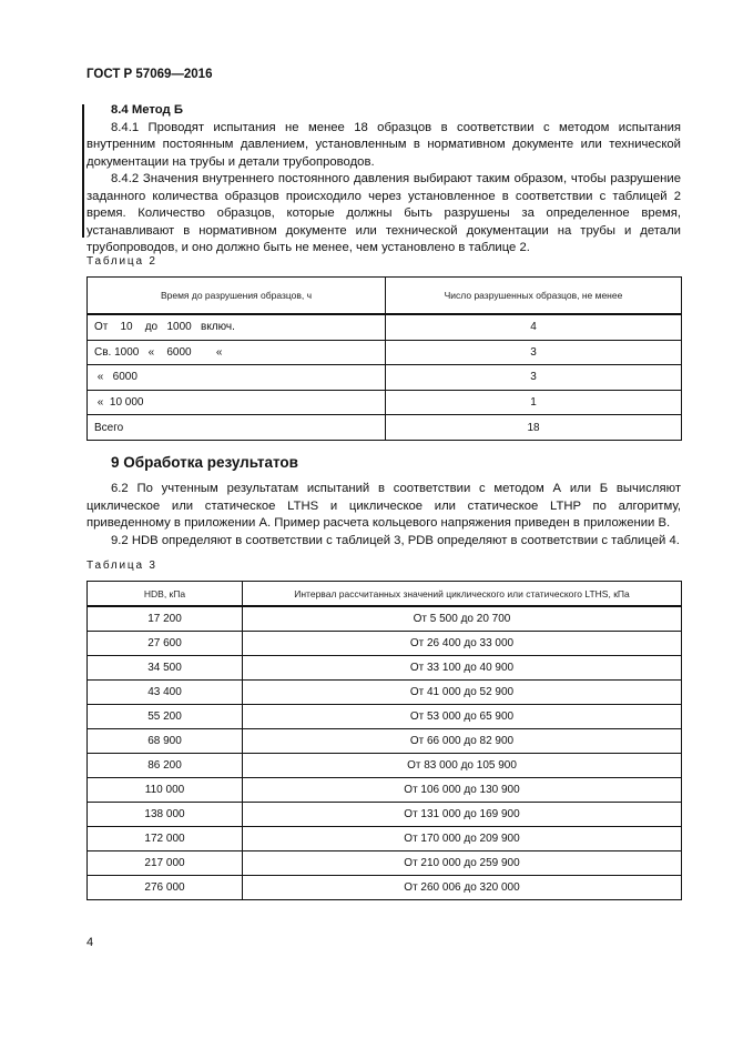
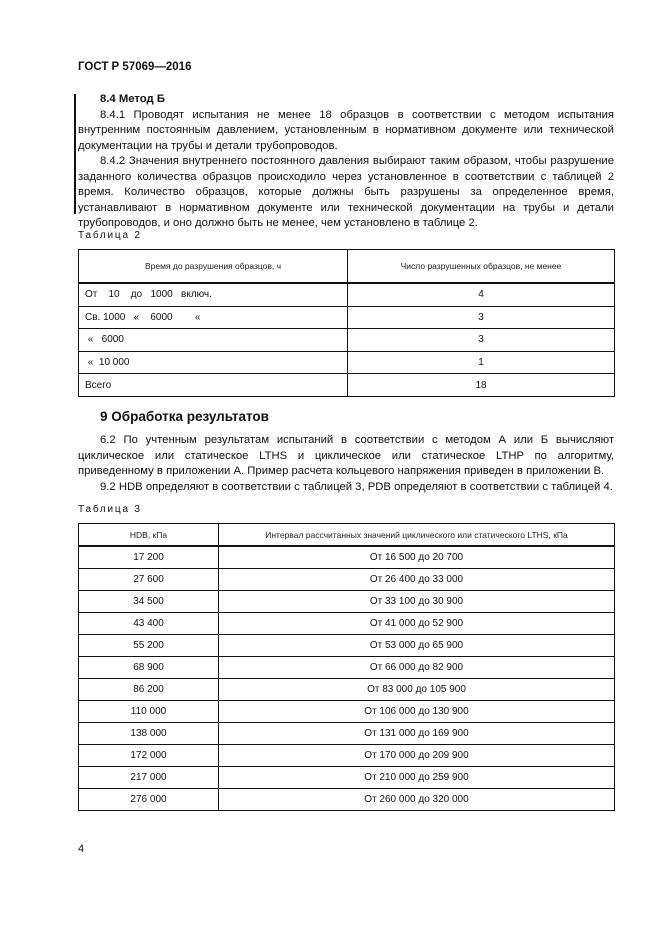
  ГОСТ Р 57069—2016
  8.4 Метод Б
  8.4.1 Проводят испытания не менее 18 образцов в соответствии с методом испытания внутренним постоянным давлением, установленным в нормативном документе или технической документации на трубы и детали трубопроводов.
  8.4.2 Значения внутреннего постоянного давления выбирают таким образом, чтобы разрушение заданного количества образцов происходило через установленное в соответствии с таблицей 2 время. Количество образцов, которые должны быть разрушены за определенное время, устанавливают в нормативном документе или технической документации на трубы и детали трубопроводов, и оно должно быть не менее, чем установлено в таблице 2.
  Таблица 2
  Время до разрушения образцов, ч	Число разрушенных образцов, не менее
  От 10 до 1000 включ.	4
  Св. 1000 « 6000 «	3
  « 6000	3
  « 10 000	1
  Всего	18
  9 Обработка результатов
  6.2 По учтенным результатам испытаний в соответствии с методом А или Б вычисляют циклическое или статическое LTHS и циклическое или статическое LTHP по алгоритму, приведенному в приложении А. Пример расчета кольцевого напряжения приведен в приложении В.
  9.2 HDB определяют в соответствии с таблицей 3, PDB определяют в соответствии с таблицей 4.
  Таблица 3
  HDB, кПа	Интервал рассчитанных значений циклического или статического LTHS, кПа
- 17 200	От 5 500 до 20 700
+ 17 200	От 16 500 до 20 700
  27 600	От 26 400 до 33 000
- 34 500	От 33 100 до 40 900
+ 34 500	От 33 100 до 30 900
  43 400	От 41 000 до 52 900
  55 200	От 53 000 до 65 900
  68 900	От 66 000 до 82 900
  86 200	От 83 000 до 105 900
  110 000	От 106 000 до 130 900
  138 000	От 131 000 до 169 900
  172 000	От 170 000 до 209 900
  217 000	От 210 000 до 259 900
- 276 000	От 260 006 до 320 000
+ 276 000	От 260 000 до 320 000
  4
